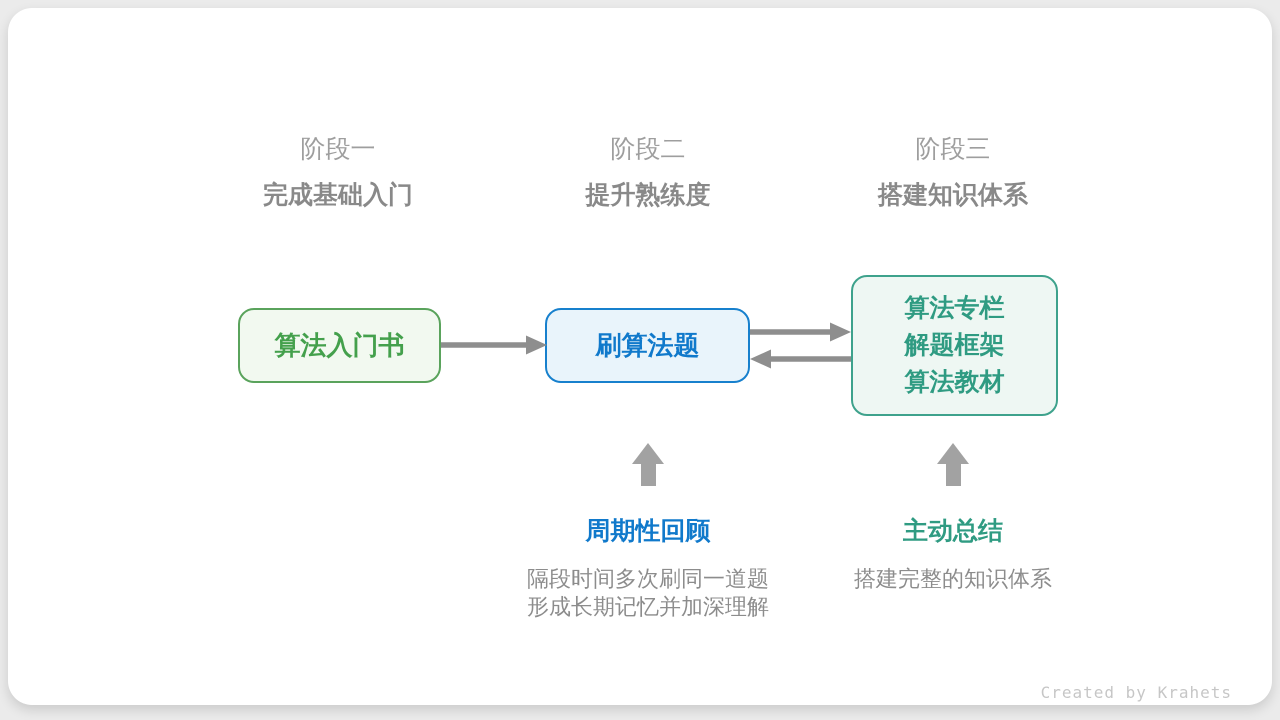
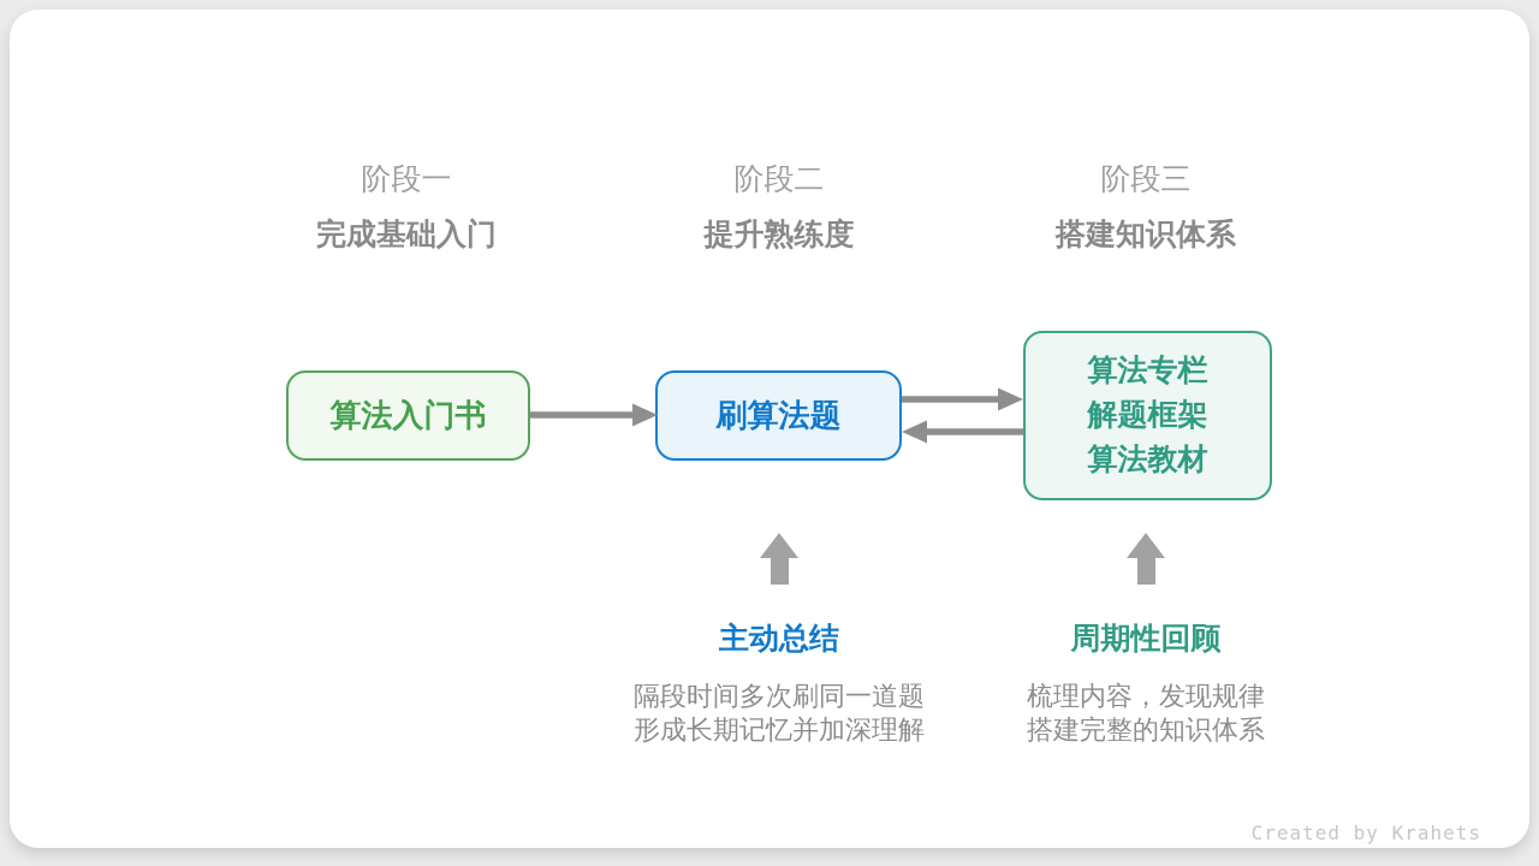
  阶段一
  完成基础入门
  阶段二
  提升熟练度
  阶段三
  搭建知识体系
  算法入门书
  刷算法题
  算法专栏
  解题框架
  算法教材
- 周期性回顾
+ 主动总结
  隔段时间多次刷同一道题
  形成长期记忆并加深理解
- 主动总结
+ 周期性回顾
+ 梳理内容，发现规律
  搭建完整的知识体系
  Created by Krahets
